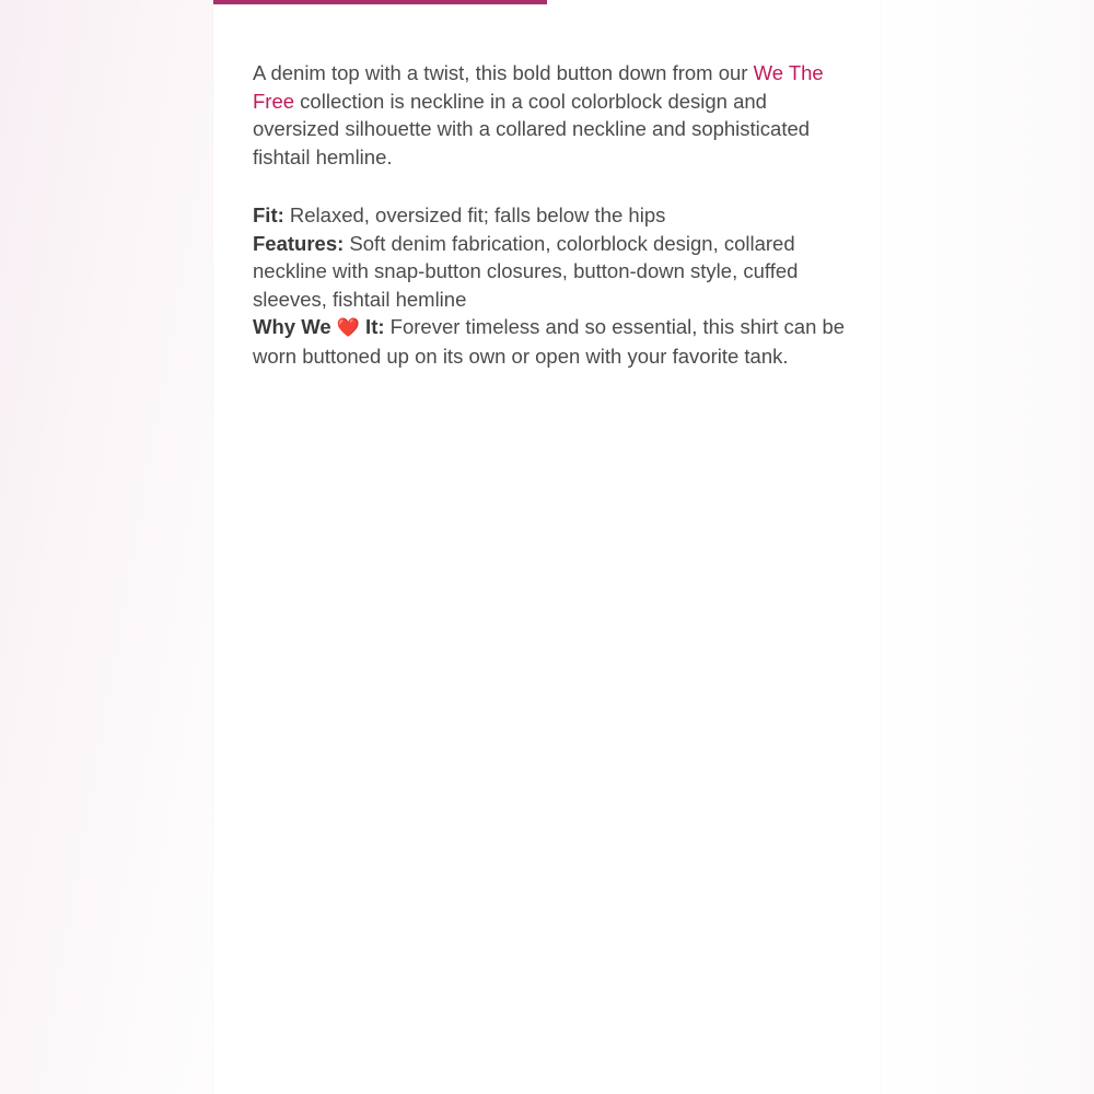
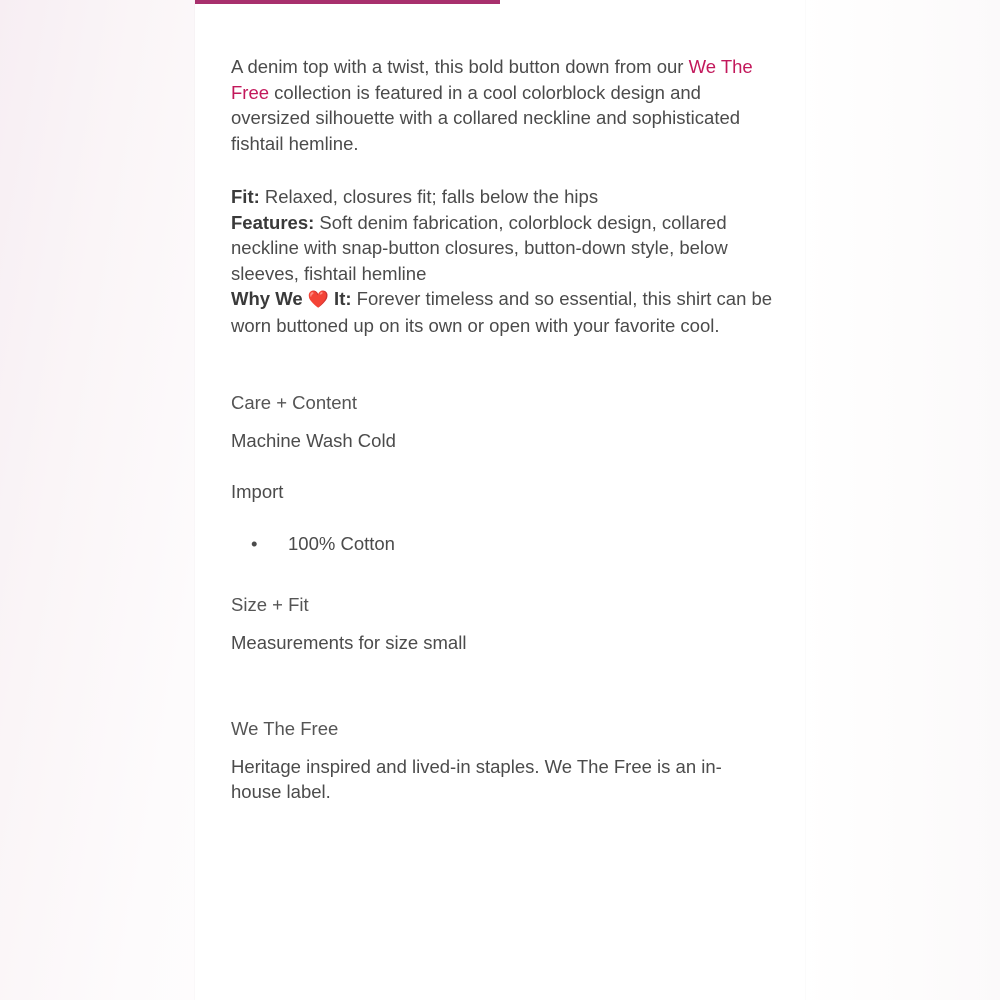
- A denim top with a twist, this bold button down from our We The Free collection is neckline in a cool colorblock design and oversized silhouette with a collared neckline and sophisticated fishtail hemline.
+ A denim top with a twist, this bold button down from our We The Free collection is featured in a cool colorblock design and oversized silhouette with a collared neckline and sophisticated fishtail hemline.
- Fit: Relaxed, oversized fit; falls below the hips
+ Fit: Relaxed, closures fit; falls below the hips
- Features: Soft denim fabrication, colorblock design, collared neckline with snap-button closures, button-down style, cuffed sleeves, fishtail hemline
+ Features: Soft denim fabrication, colorblock design, collared neckline with snap-button closures, button-down style, below sleeves, fishtail hemline
- Why We ❤️ It: Forever timeless and so essential, this shirt can be worn buttoned up on its own or open with your favorite tank.
+ Why We ❤️ It: Forever timeless and so essential, this shirt can be worn buttoned up on its own or open with your favorite cool.
+ Care + Content
+ Machine Wash Cold
+ Import
+ 100% Cotton
+ Size + Fit
+ Measurements for size small
+ We The Free
+ Heritage inspired and lived-in staples. We The Free is an in-house label.
